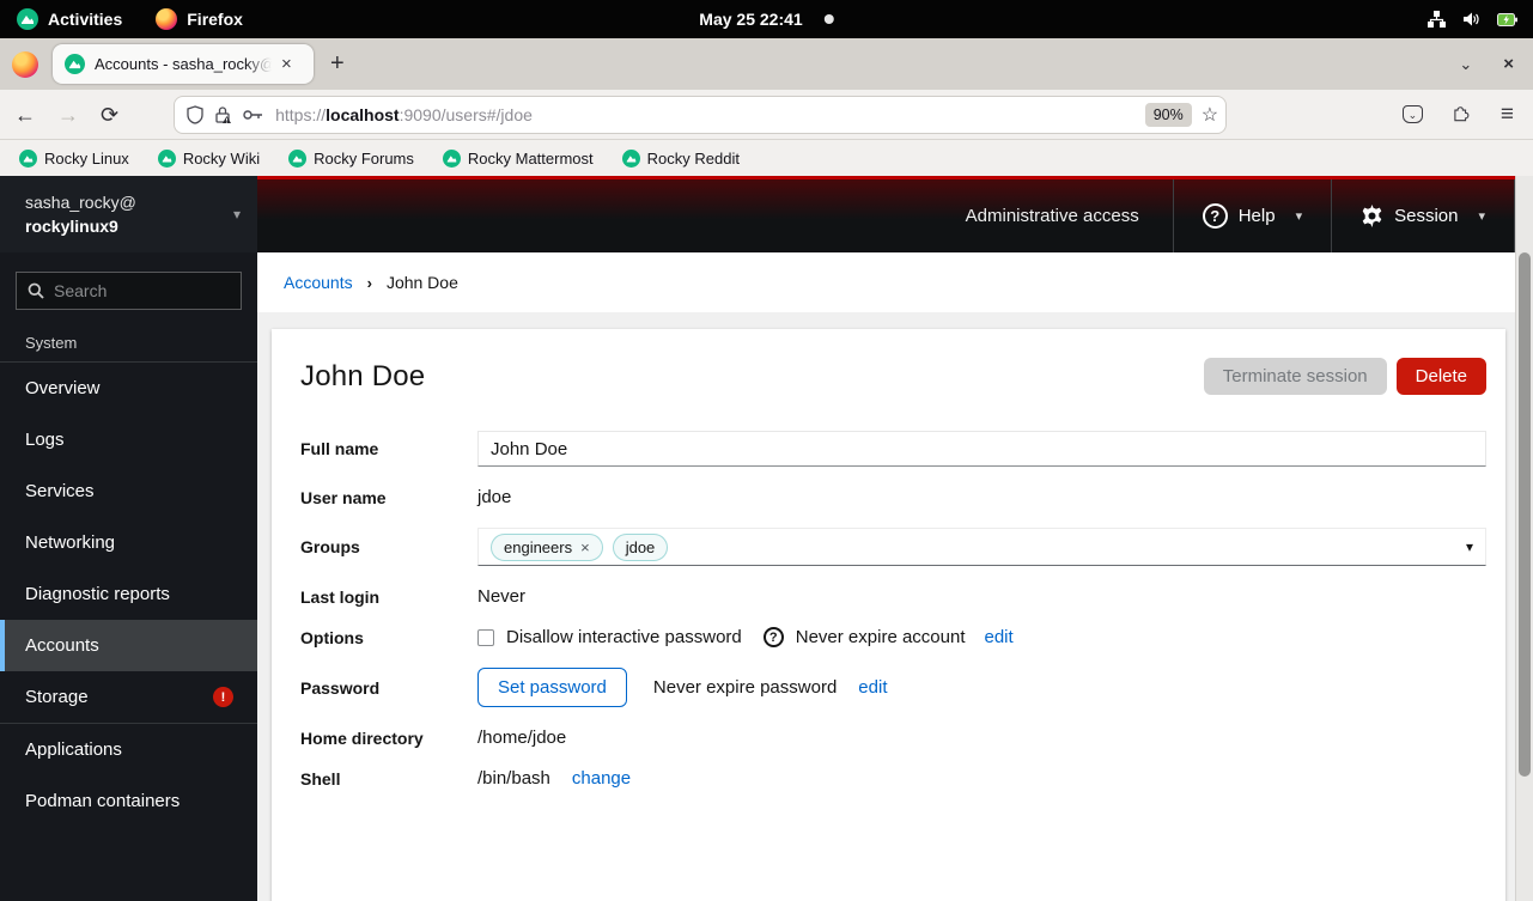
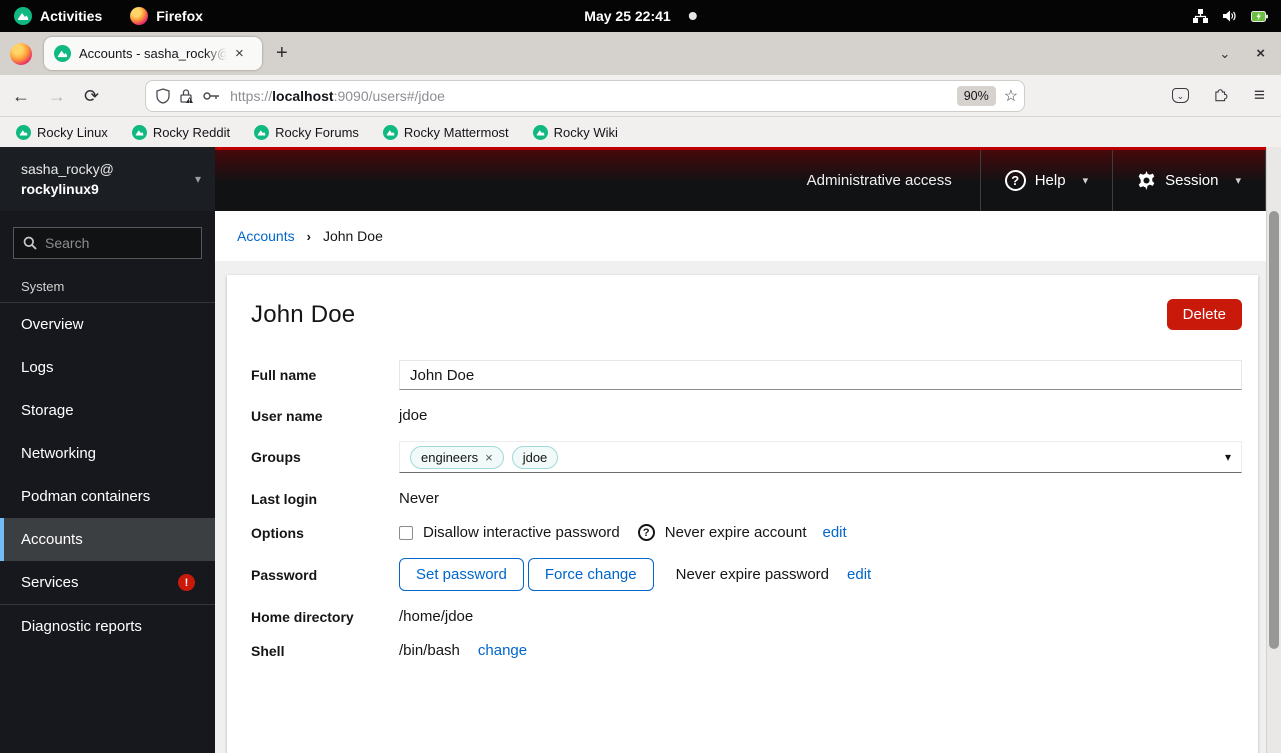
  Activities
  Firefox
  May 25 22:41
  Accounts - sasha_rocky@
  ×
  +
  ⌄
  ×
  ←
  →
  ⟳
  https://localhost:9090/users#/jdoe
  90%
  ☆
  ⌄
  ≡
  Rocky Linux
- Rocky Wiki
+ Rocky Reddit
  Rocky Forums
  Rocky Mattermost
- Rocky Reddit
+ Rocky Wiki
  sasha_rocky@
  rockylinux9
  ▾
  Search
  System
  Overview
  Logs
- Services
+ Storage
  Networking
- Diagnostic reports
+ Podman containers
  Accounts
- Storage
+ Services
  !
- Applications
- Podman containers
+ Diagnostic reports
  Administrative access
  ?
  Help
  ▾
  Session
  ▾
  Accounts
  ›
  John Doe
  John Doe
- Terminate session
  Delete
  Full name
  John Doe
  User name
  jdoe
  Groups
  engineers
  ×
  jdoe
  ▾
  Last login
  Never
  Options
  Disallow interactive password
  ?
  Never expire account
  edit
  Password
  Set password
+ Force change
  Never expire password
  edit
  Home directory
  /home/jdoe
  Shell
  /bin/bash
  change
